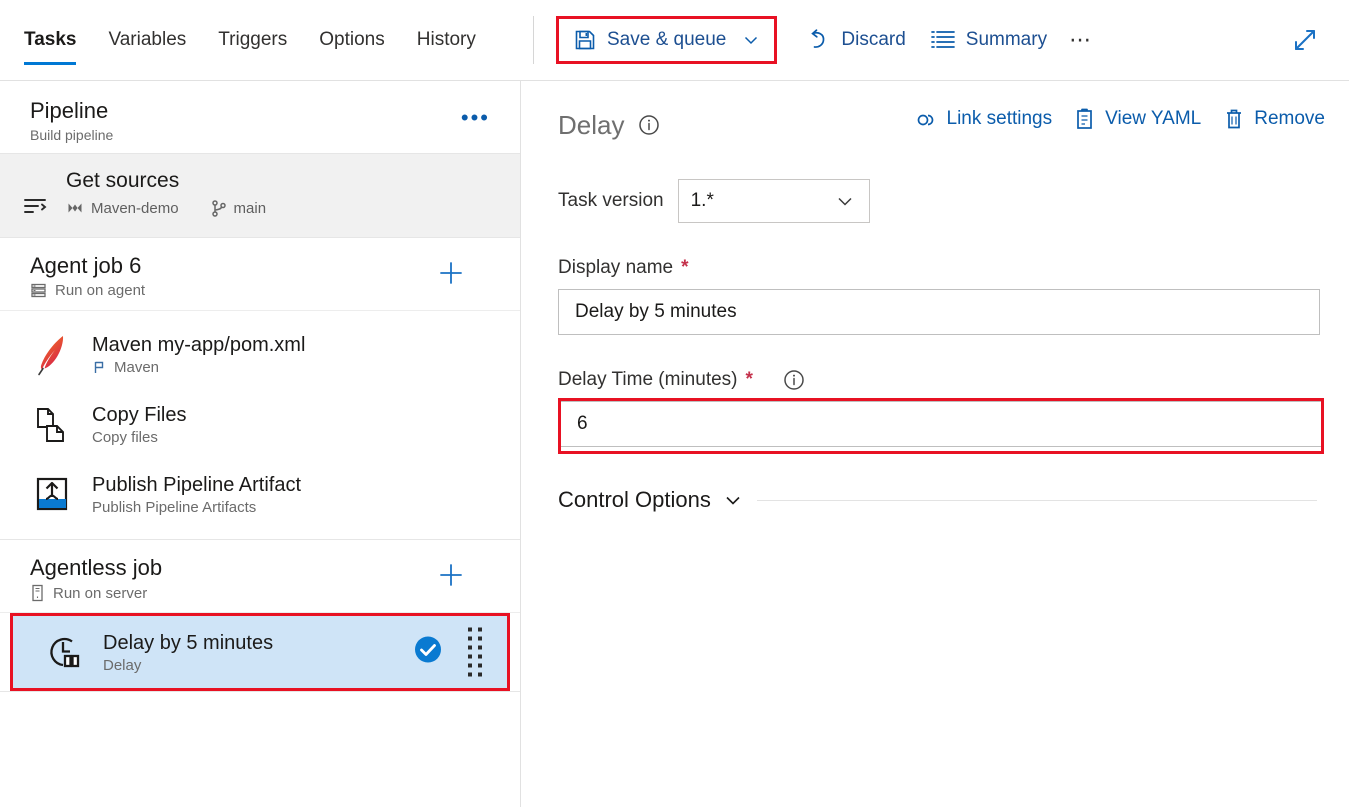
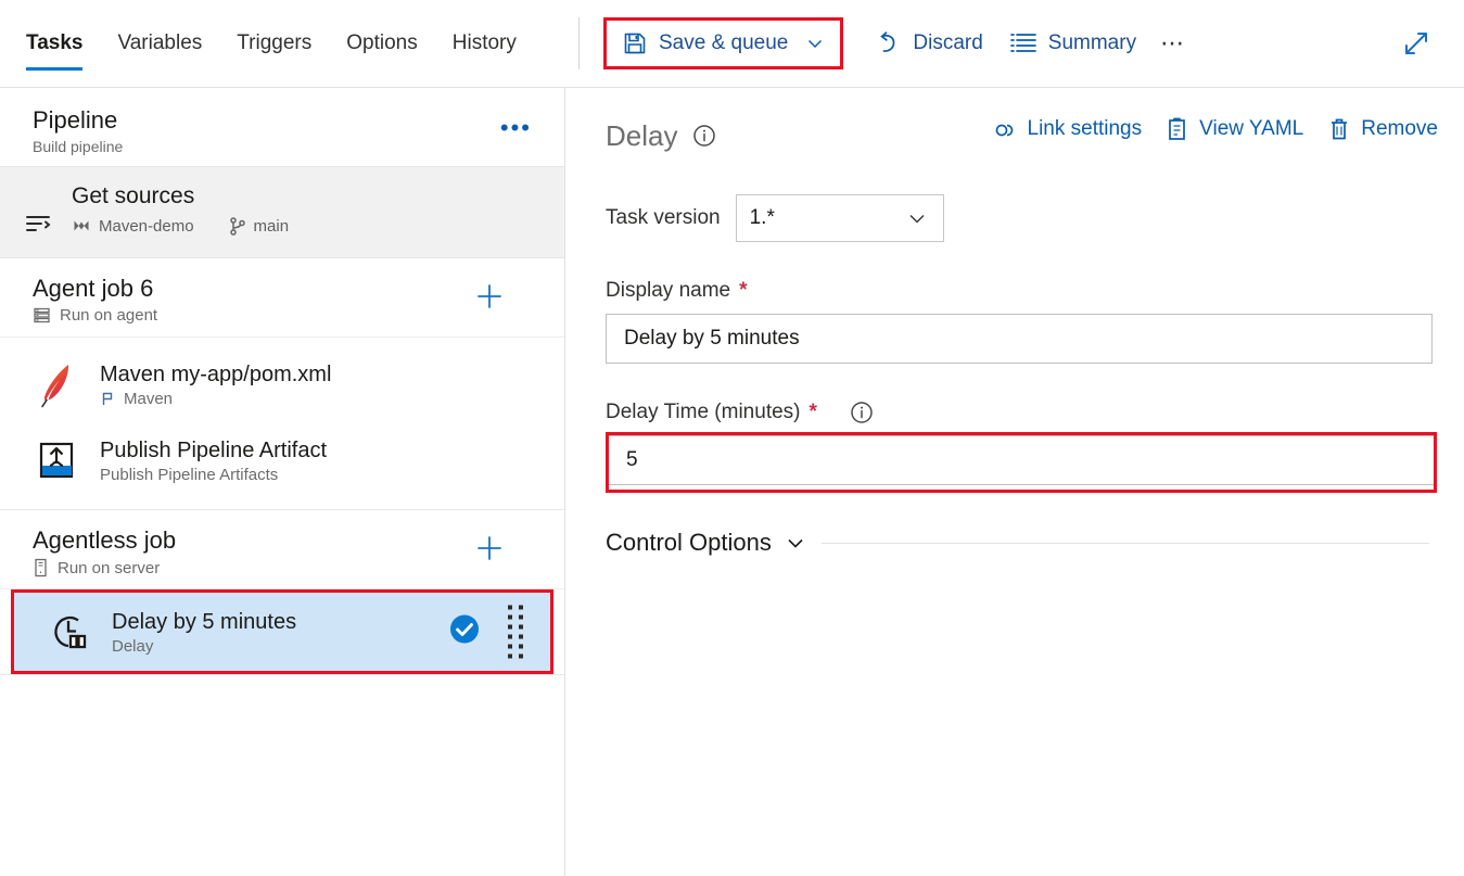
  Tasks
  Variables
  Triggers
  Options
  History
  Save & queue
  Discard
  Summary
  ⋯
  Pipeline
  Build pipeline
  •••
  Get sources
  Maven-demo
  main
  Agent job 6
  Run on agent
  Maven my-app/pom.xml
  Maven
- Copy Files
- Copy files
  Publish Pipeline Artifact
  Publish Pipeline Artifacts
  Agentless job
  Run on server
  Delay by 5 minutes
  Delay
  Delay
  Link settings
  View YAML
  Remove
  Task version
  1.*
  Display name
  *
  Delay by 5 minutes
  Delay Time (minutes)
  *
- 6
+ 5
  Control Options
